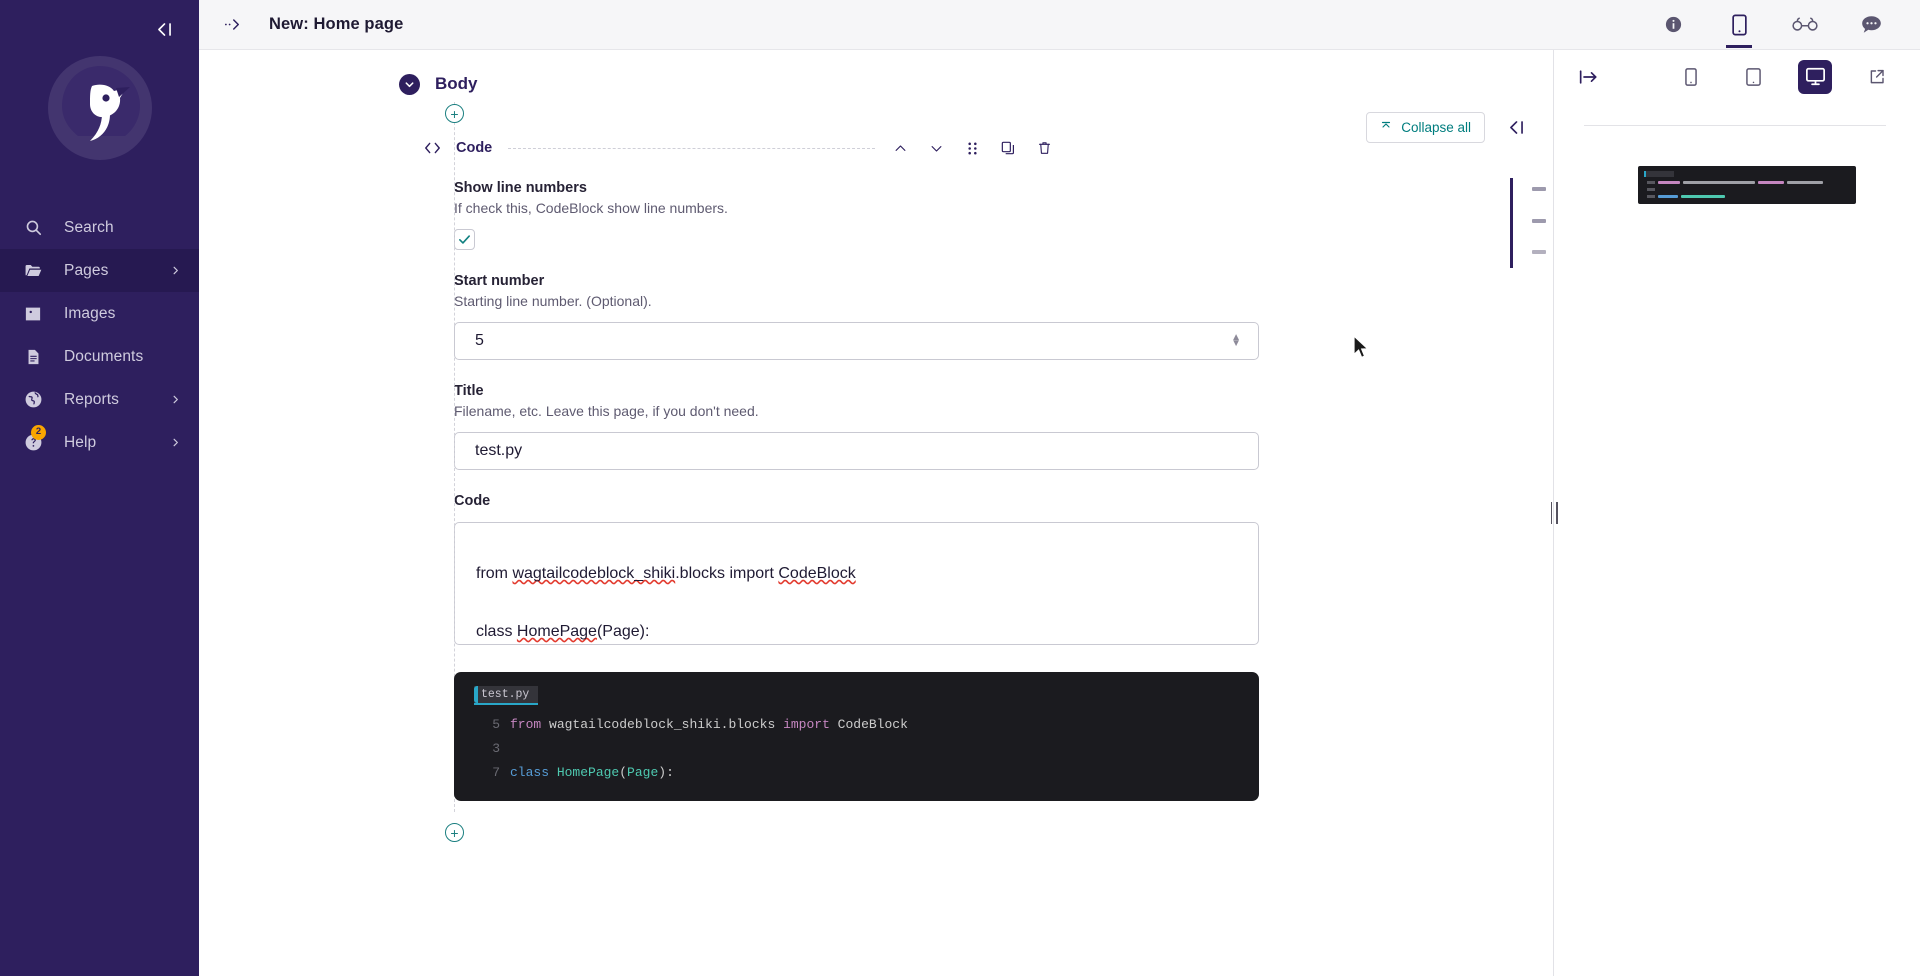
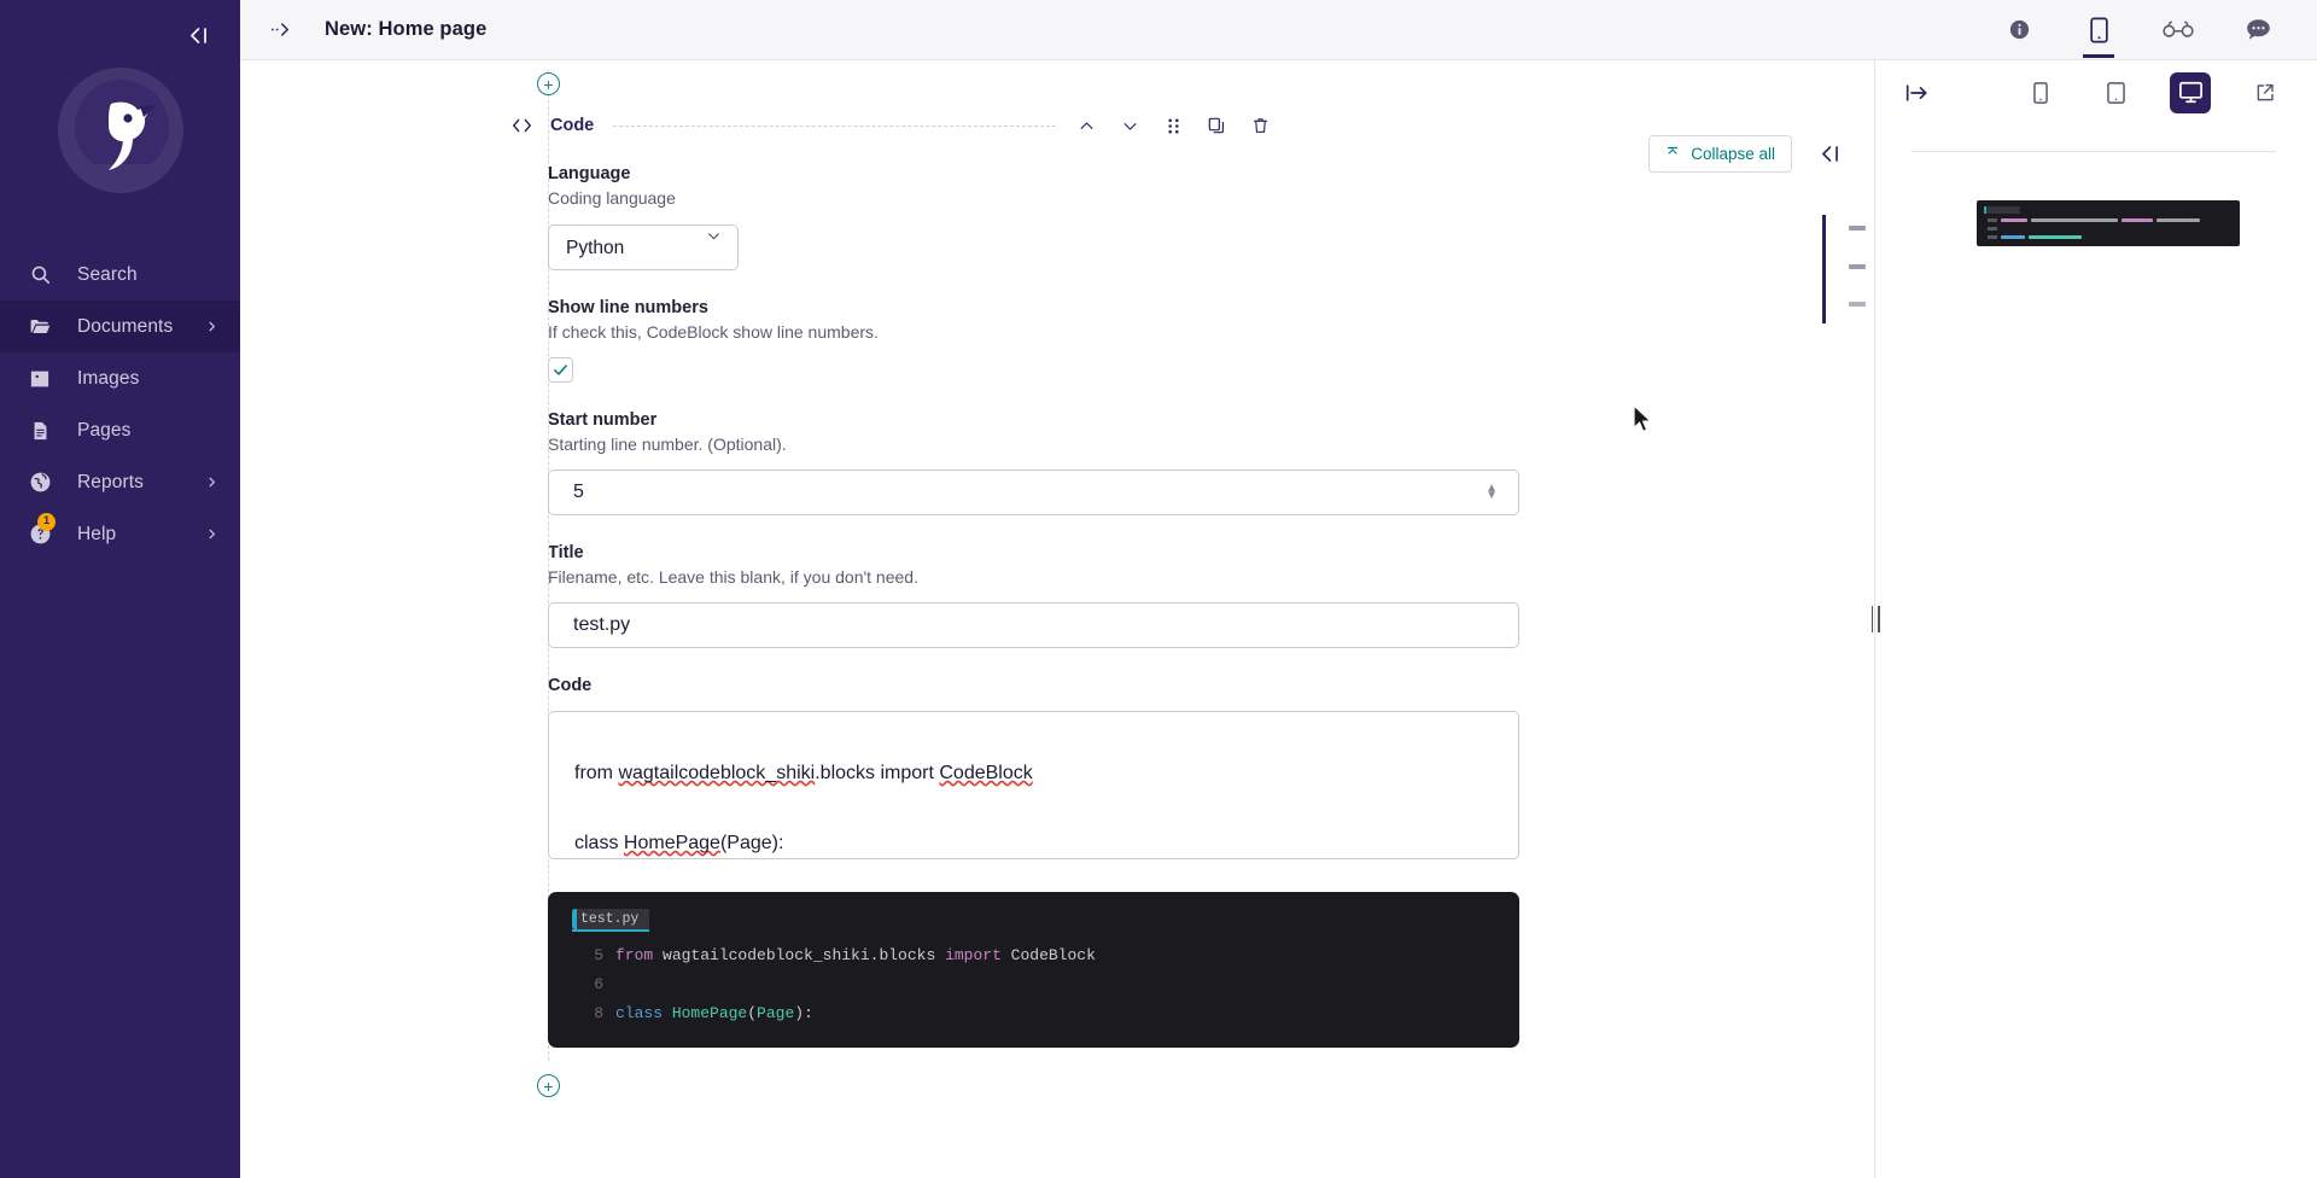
  Search
- Pages
+ Documents
  Images
- Documents
+ Pages
  Reports
- 2
+ 1
  Help
  New: Home page
- Body
  Collapse all
  +
  Code
+ Language
+ Coding language
+ Python
  Show line numbers
  If check this, CodeBlock show line numbers.
  Start number
  Starting line number. (Optional).
  5
  ▲
  ▼
  Title
- Filename, etc. Leave this page, if you don't need.
+ Filename, etc. Leave this blank, if you don't need.
  test.py
  Code
  from wagtailcodeblock_shiki.blocks import CodeBlock
  class HomePage(Page):
  test.py
  5
  from wagtailcodeblock_shiki.blocks import CodeBlock
- 3
+ 6
- 7
+ 8
  class HomePage(Page):
  +
